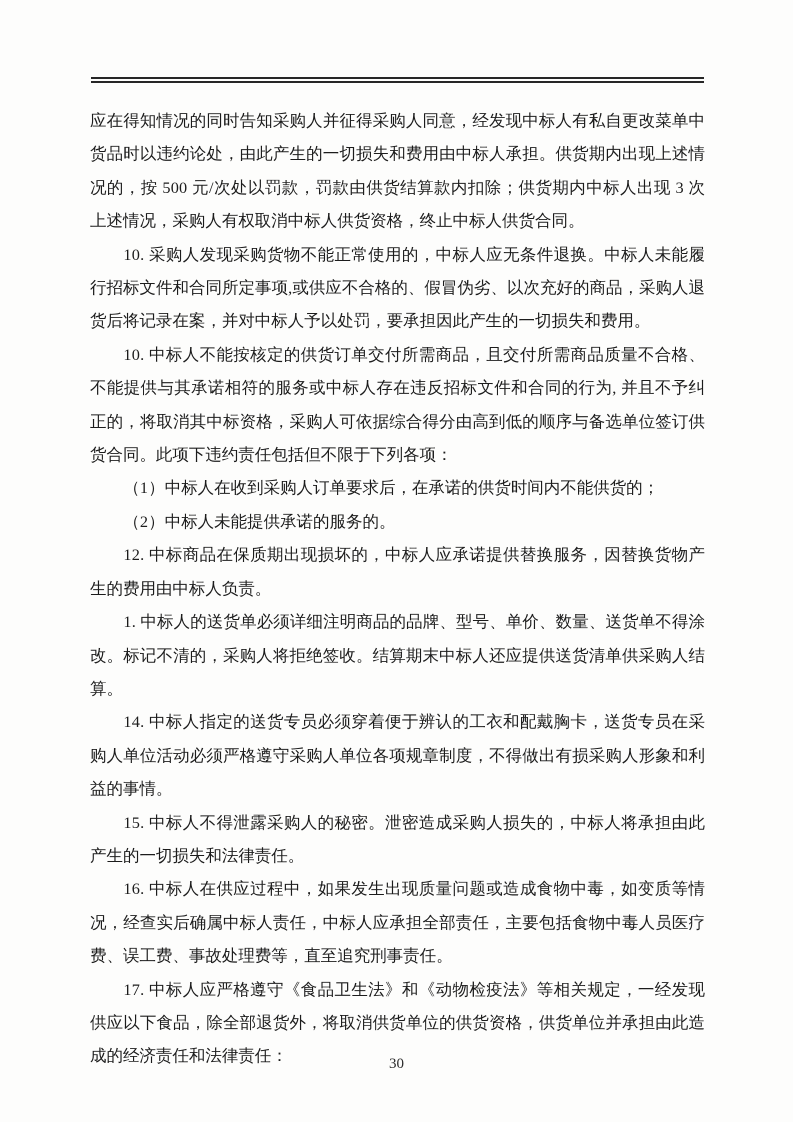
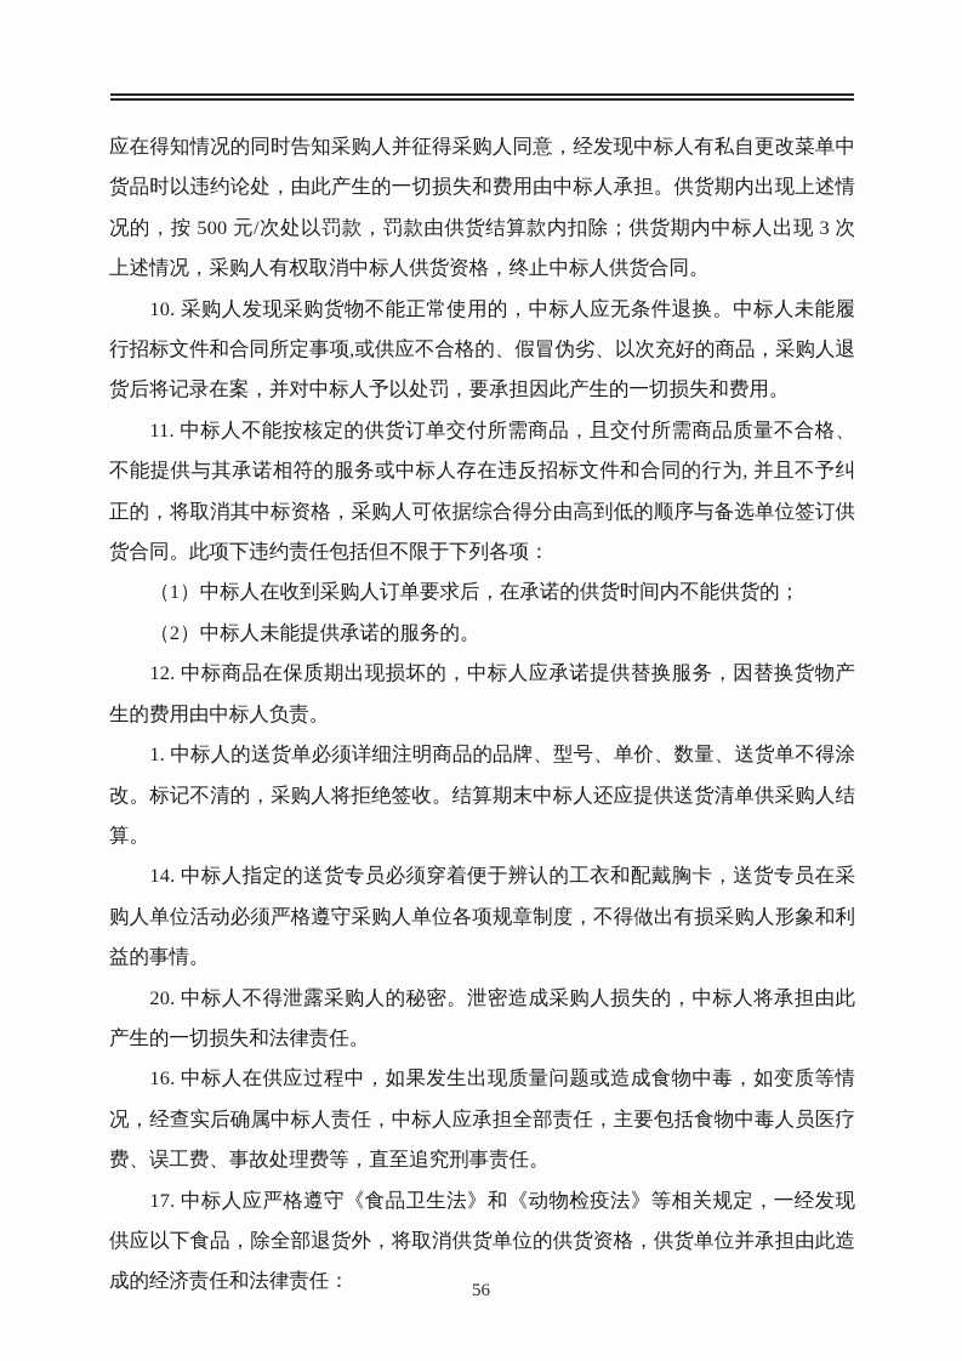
  应在得知情况的同时告知采购人并征得采购人同意，经发现中标人有私自更改菜单中货品时以违约论处，由此产生的一切损失和费用由中标人承担。供货期内出现上述情况的，按 500 元/次处以罚款，罚款由供货结算款内扣除；供货期内中标人出现 3 次上述情况，采购人有权取消中标人供货资格，终止中标人供货合同。
  10. 采购人发现采购货物不能正常使用的，中标人应无条件退换。中标人未能履行招标文件和合同所定事项,或供应不合格的、假冒伪劣、以次充好的商品，采购人退货后将记录在案，并对中标人予以处罚，要承担因此产生的一切损失和费用。
- 10. 中标人不能按核定的供货订单交付所需商品，且交付所需商品质量不合格、不能提供与其承诺相符的服务或中标人存在违反招标文件和合同的行为, 并且不予纠正的，将取消其中标资格，采购人可依据综合得分由高到低的顺序与备选单位签订供货合同。此项下违约责任包括但不限于下列各项：
+ 11. 中标人不能按核定的供货订单交付所需商品，且交付所需商品质量不合格、不能提供与其承诺相符的服务或中标人存在违反招标文件和合同的行为, 并且不予纠正的，将取消其中标资格，采购人可依据综合得分由高到低的顺序与备选单位签订供货合同。此项下违约责任包括但不限于下列各项：
  （1）中标人在收到采购人订单要求后，在承诺的供货时间内不能供货的；
  （2）中标人未能提供承诺的服务的。
  12. 中标商品在保质期出现损坏的，中标人应承诺提供替换服务，因替换货物产生的费用由中标人负责。
  1. 中标人的送货单必须详细注明商品的品牌、型号、单价、数量、送货单不得涂改。标记不清的，采购人将拒绝签收。结算期末中标人还应提供送货清单供采购人结算。
  14. 中标人指定的送货专员必须穿着便于辨认的工衣和配戴胸卡，送货专员在采购人单位活动必须严格遵守采购人单位各项规章制度，不得做出有损采购人形象和利益的事情。
- 15. 中标人不得泄露采购人的秘密。泄密造成采购人损失的，中标人将承担由此产生的一切损失和法律责任。
+ 20. 中标人不得泄露采购人的秘密。泄密造成采购人损失的，中标人将承担由此产生的一切损失和法律责任。
  16. 中标人在供应过程中，如果发生出现质量问题或造成食物中毒，如变质等情况，经查实后确属中标人责任，中标人应承担全部责任，主要包括食物中毒人员医疗费、误工费、事故处理费等，直至追究刑事责任。
  17. 中标人应严格遵守《食品卫生法》和《动物检疫法》等相关规定，一经发现供应以下食品，除全部退货外，将取消供货单位的供货资格，供货单位并承担由此造成的经济责任和法律责任：
- 30
+ 56
